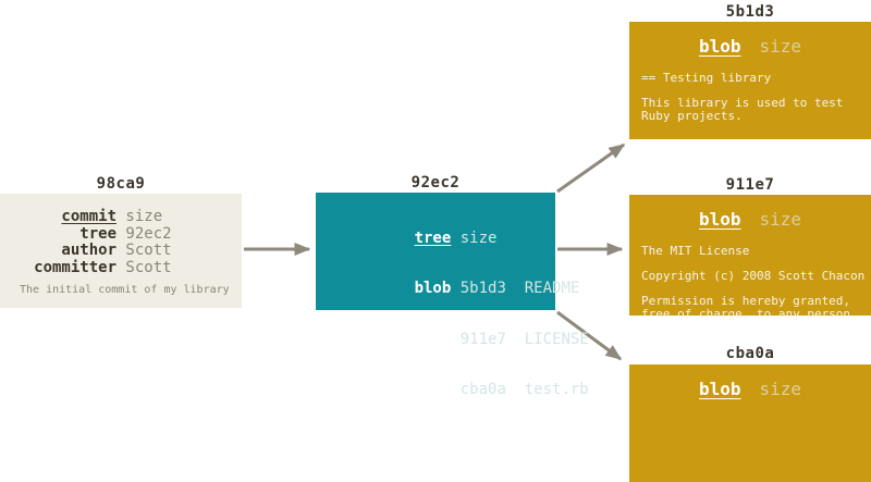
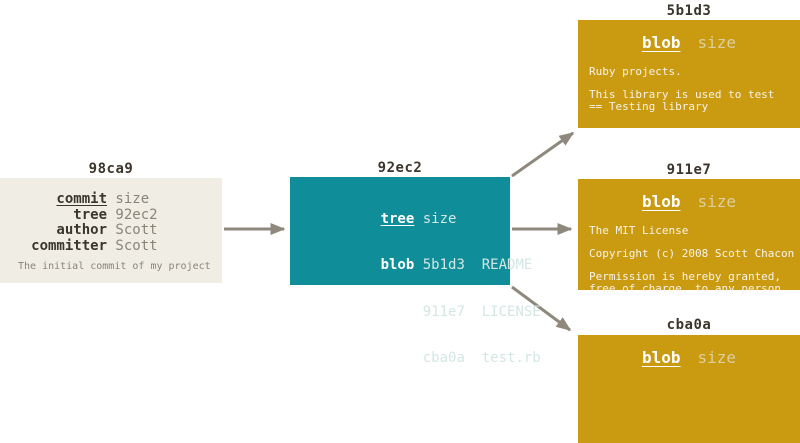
  98ca9
  92ec2
  5b1d3
  911e7
  cba0a
  commit
  size
  tree
  92ec2
  author
  Scott
  committer
  Scott
- The initial commit of my library
+ The initial commit of my project
  tree size
  blob 5b1d3 README
  911e7 LICENSE
  cba0a test.rb
  blob size
- == Testing library
+ Ruby projects.
  This library is used to test
- Ruby projects.
+ == Testing library
  blob size
  The MIT License
  Copyright (c) 2008 Scott Chacon
  Permission is hereby granted,
  free of charge, to any person
  blob size
